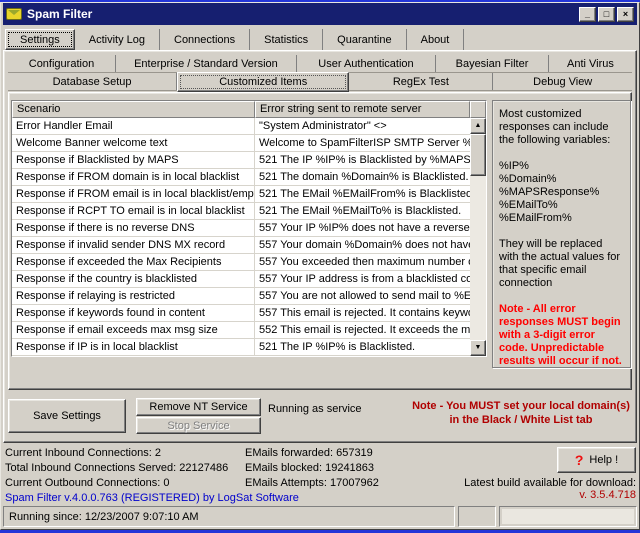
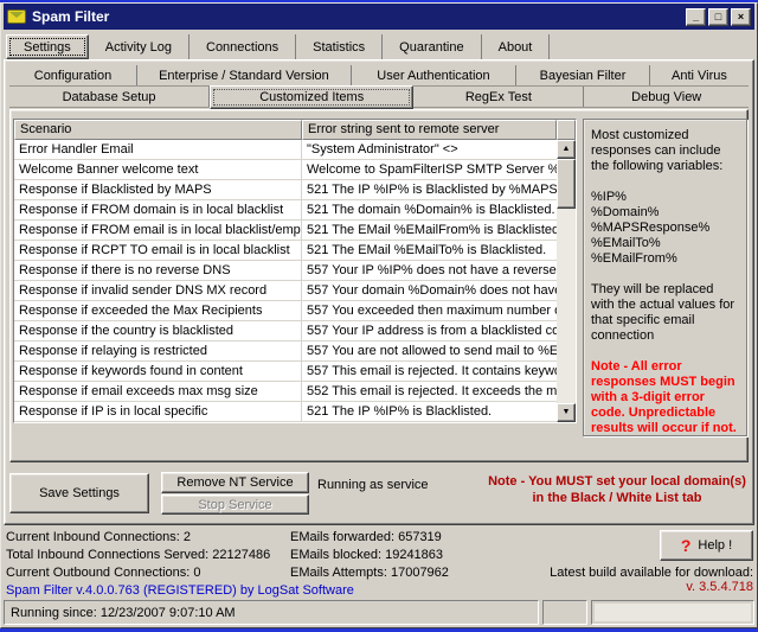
  Spam Filter
  _
  □
  ×
  Settings
  Activity Log
  Connections
  Statistics
  Quarantine
  About
  Configuration
  Enterprise / Standard Version
  User Authentication
  Bayesian Filter
  Anti Virus
  Database Setup
  Customized Items
  RegEx Test
  Debug View
  Scenario
  Error string sent to remote server
  Error Handler Email
  "System Administrator" <>
  Welcome Banner welcome text
  Welcome to SpamFilterISP SMTP Server %
  Response if Blacklisted by MAPS
  521 The IP %IP% is Blacklisted by %MAPS
  Response if FROM domain is in local blacklist
  521 The domain %Domain% is Blacklisted.
  Response if FROM email is in local blacklist/emp
  521 The EMail %EMailFrom% is Blackliste
  Response if RCPT TO email is in local blacklist
  521 The EMail %EMailTo% is Blacklisted.
  Response if there is no reverse DNS
  557 Your IP %IP% does not have a reverse
  Response if invalid sender DNS MX record
  557 Your domain %Domain% does not hav
  Response if exceeded the Max Recipients
  557 You exceeded then maximum number
  Response if the country is blacklisted
  557 Your IP address is from a blacklisted c
  Response if relaying is restricted
  557 You are not allowed to send mail to %E
  Response if keywords found in content
  557 This email is rejected. It contains keyw
  Response if email exceeds max msg size
  552 This email is rejected. It exceeds the m
- Response if IP is in local blacklist
+ Response if IP is in local specific
  521 The IP %IP% is Blacklisted.
  Most customized responses can include the following variables:
  %IP%
  %Domain%
  %MAPSResponse%
  %EMailTo%
  %EMailFrom%
  They will be replaced with the actual values for that specific email connection
  Note - All error responses MUST begin with a 3-digit error code. Unpredictable results will occur if not.
  Save Settings
  Remove NT Service
  Stop Service
  Running as service
  Note - You MUST set your local domain(s) in the Black / White List tab
  Current Inbound Connections: 2
  Total Inbound Connections Served: 22127486
  Current Outbound Connections: 0
  EMails forwarded: 657319
  EMails blocked: 19241863
  EMails Attempts: 17007962
  Spam Filter v.4.0.0.763 (REGISTERED) by LogSat Software
  ?
  Help !
  Latest build available for download:
  v. 3.5.4.718
  Running since: 12/23/2007 9:07:10 AM
